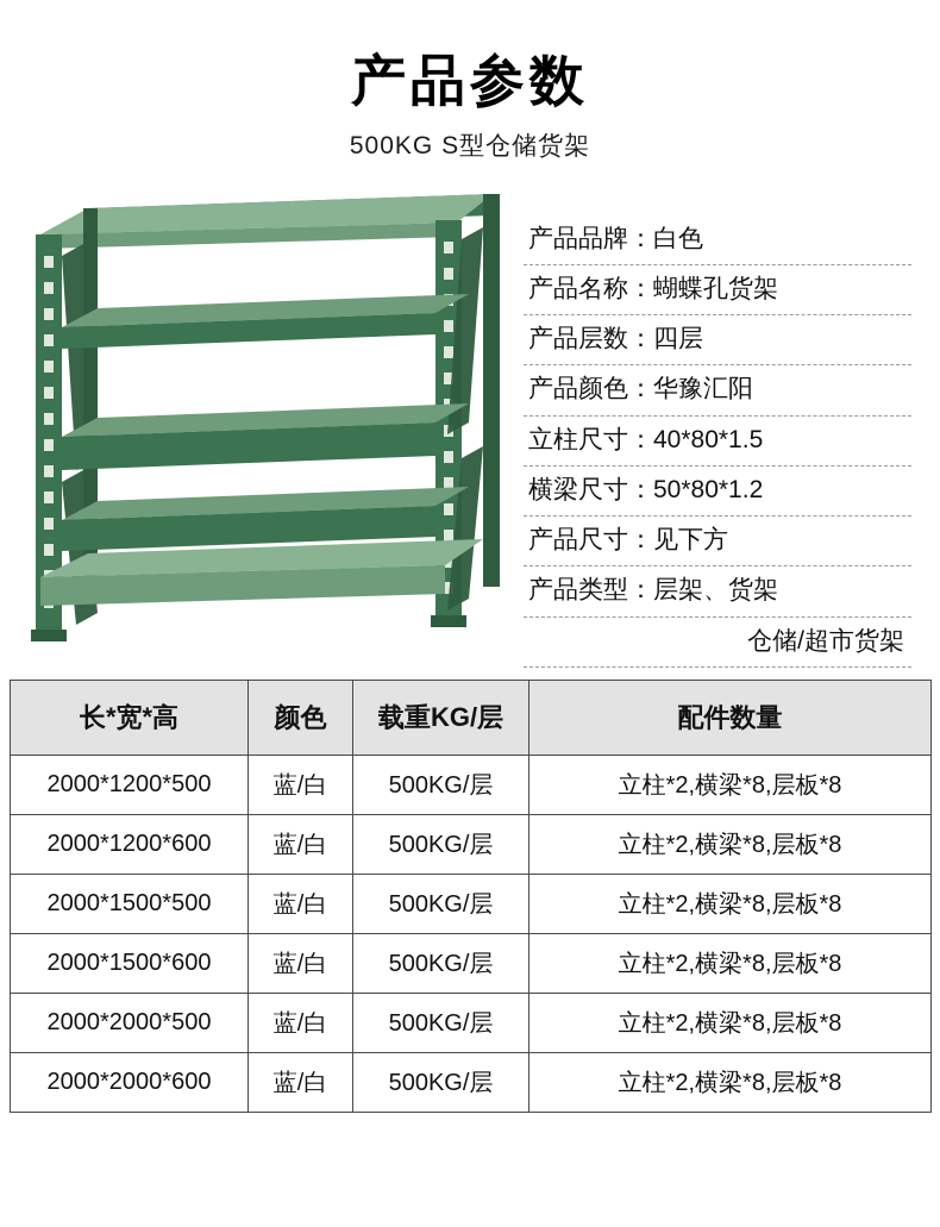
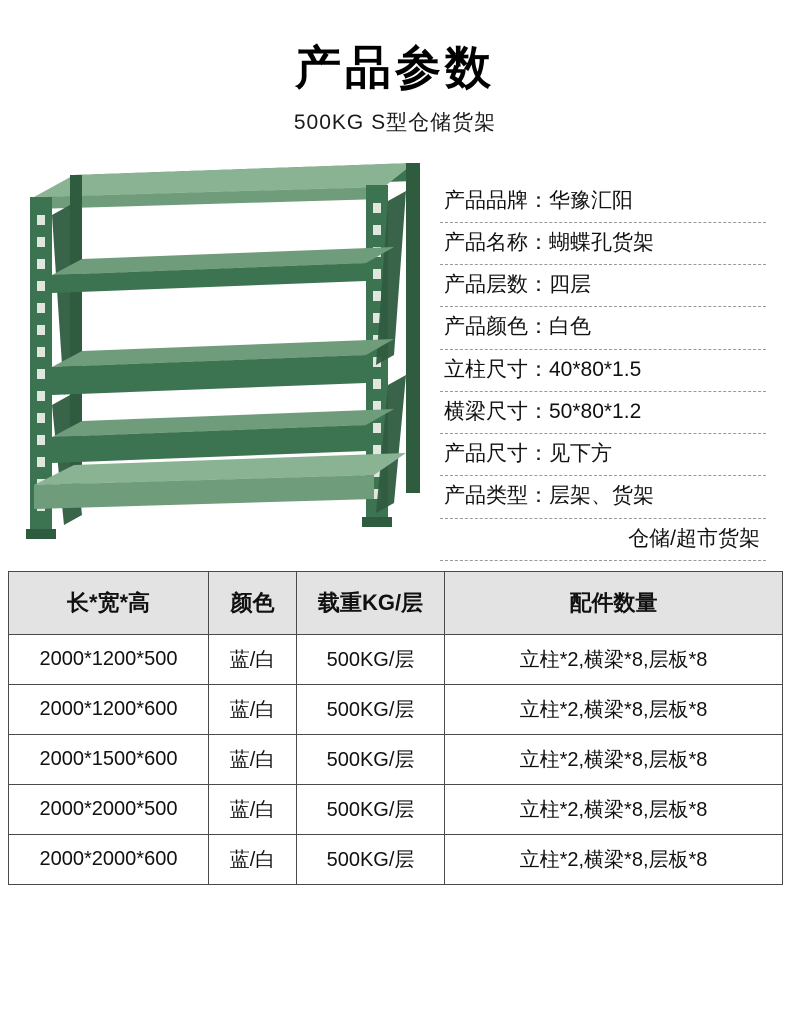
  产品参数
  500KG S型仓储货架
- 产品品牌：白色
+ 产品品牌：华豫汇阳
  产品名称：蝴蝶孔货架
  产品层数：四层
- 产品颜色：华豫汇阳
+ 产品颜色：白色
  立柱尺寸：40*80*1.5
  横梁尺寸：50*80*1.2
  产品尺寸：见下方
  产品类型：层架、货架
  仓储/超市货架
  长*宽*高	颜色	载重KG/层	配件数量
  2000*1200*500	蓝/白	500KG/层	立柱*2,横梁*8,层板*8
  2000*1200*600	蓝/白	500KG/层	立柱*2,横梁*8,层板*8
- 2000*1500*500	蓝/白	500KG/层	立柱*2,横梁*8,层板*8
  2000*1500*600	蓝/白	500KG/层	立柱*2,横梁*8,层板*8
  2000*2000*500	蓝/白	500KG/层	立柱*2,横梁*8,层板*8
  2000*2000*600	蓝/白	500KG/层	立柱*2,横梁*8,层板*8
